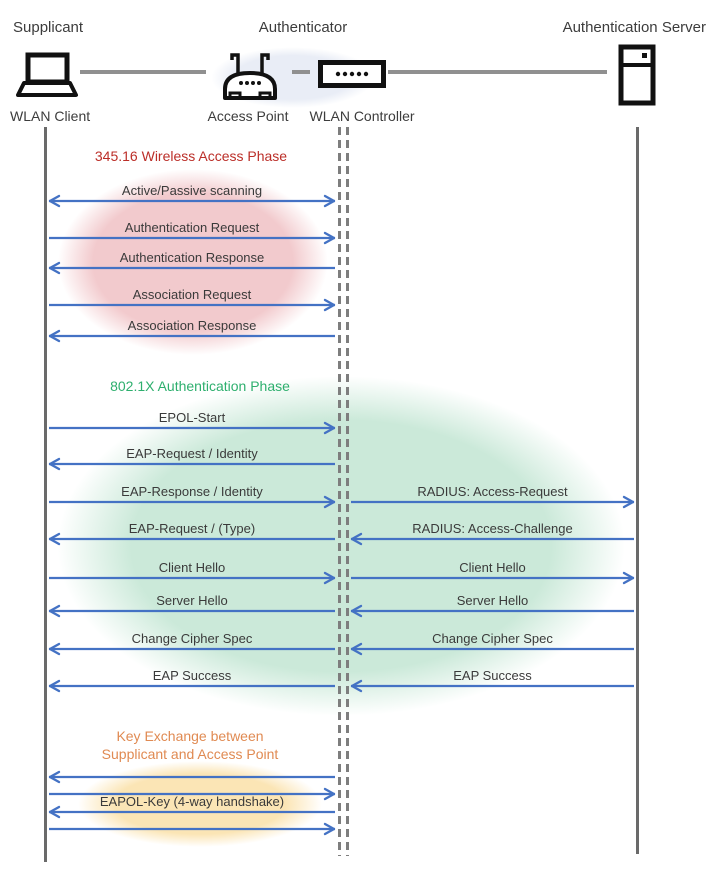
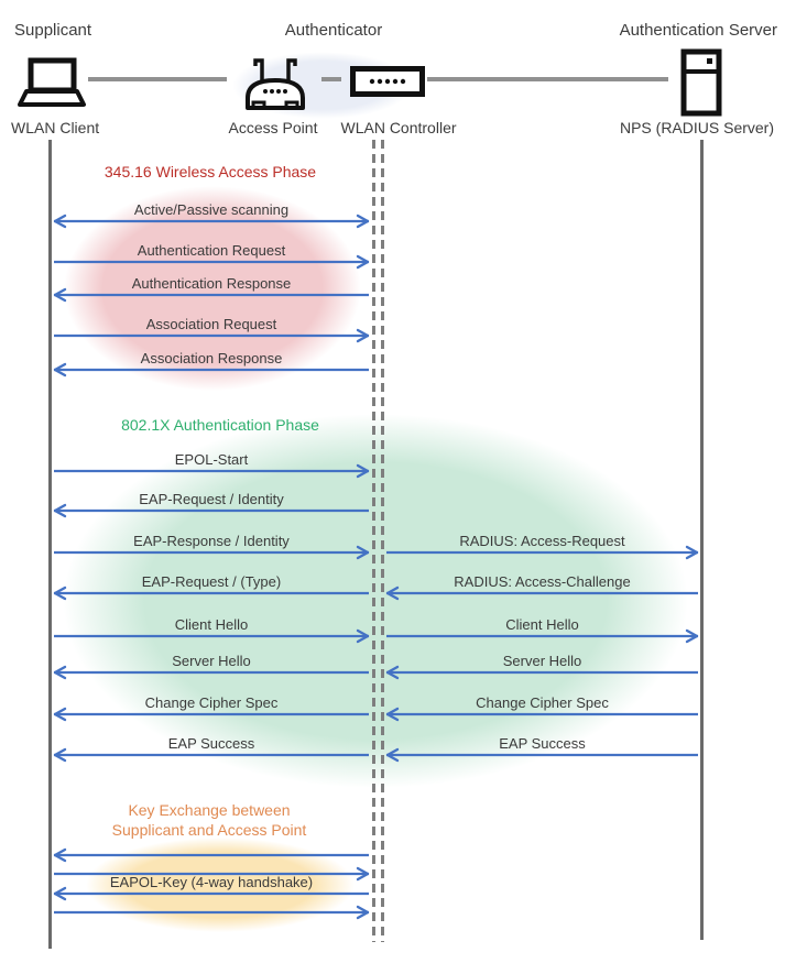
  Supplicant
  Authenticator
  Authentication Server
  WLAN Client
  Access Point
  WLAN Controller
+ NPS (RADIUS Server)
  345.16 Wireless Access Phase
  802.1X Authentication Phase
  Key Exchange between
  Supplicant and Access Point
  Active/Passive scanning
  Authentication Request
  Authentication Response
  Association Request
  Association Response
  EPOL-Start
  EAP-Request / Identity
  EAP-Response / Identity
  RADIUS: Access-Request
  EAP-Request / (Type)
  RADIUS: Access-Challenge
  Client Hello
  Client Hello
  Server Hello
  Server Hello
  Change Cipher Spec
  Change Cipher Spec
  EAP Success
  EAP Success
  EAPOL-Key (4-way handshake)
